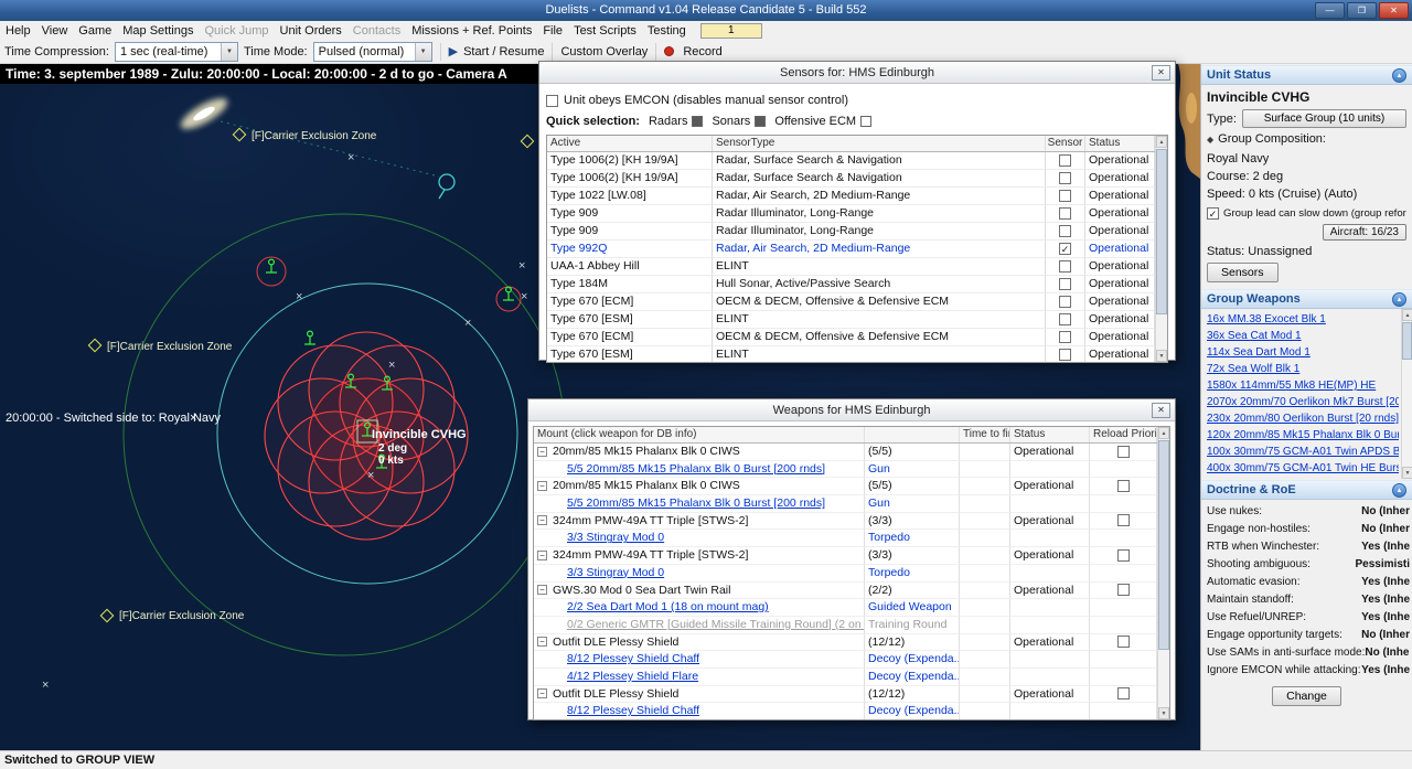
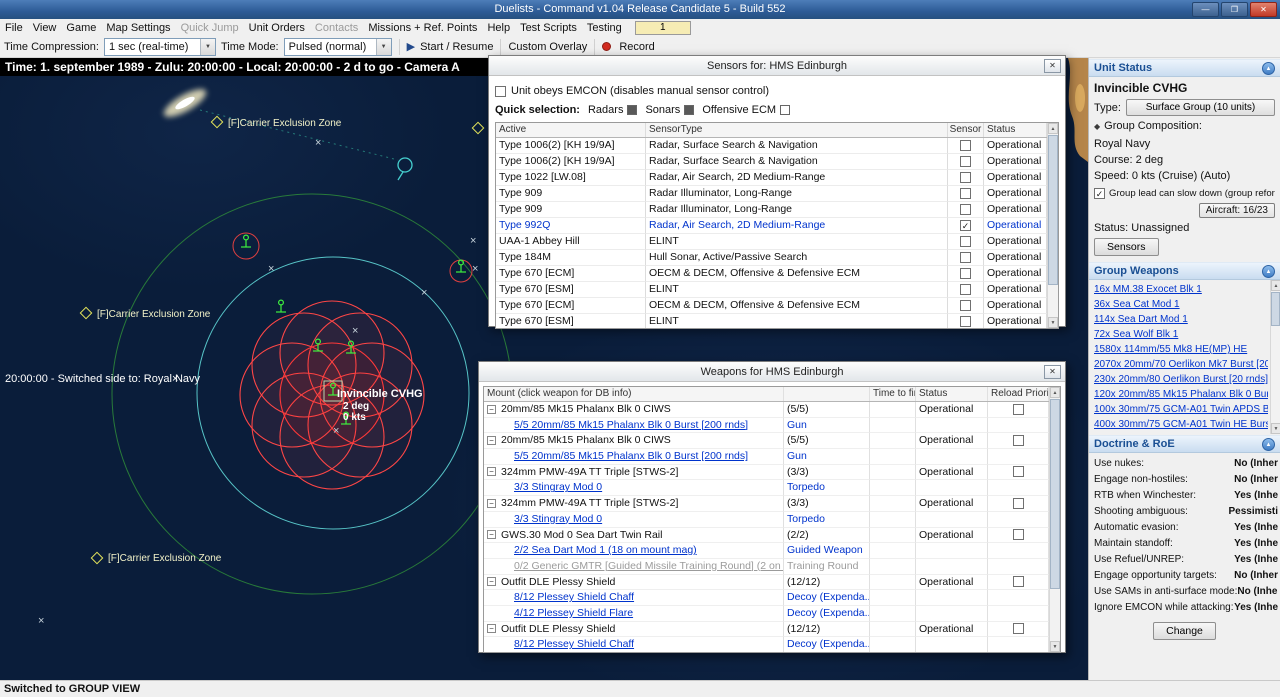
  Duelists - Command v1.04 Release Candidate 5 - Build 552
  —
  ❐
  ✕
- Help
+ File
  View
  Game
  Map Settings
  Quick Jump
  Unit Orders
  Contacts
  Missions + Ref. Points
- File
+ Help
  Test Scripts
  Testing
  1
  Time Compression:
  1 sec (real-time)
  Time Mode:
  Pulsed (normal)
  ▶
  Start / Resume
  Custom Overlay
  Record
- Time: 3. september 1989 - Zulu: 20:00:00 - Local: 20:00:00 - 2 d to go - Camera A
+ Time: 1. september 1989 - Zulu: 20:00:00 - Local: 20:00:00 - 2 d to go - Camera A
  ×
  ×
  ×
  ×
  ×
  ×
  ×
  ×
  [F]Carrier Exclusion Zone
  [F]Carrier Exclusion Zone
  [F]Carrier Exclusion Zone
  Invincible CVHG
  2 deg
  0 kts
  20:00:00 - Switched side to: Royal Navy
  ×
  Sensors for: HMS Edinburgh
  ✕
  Unit obeys EMCON (disables manual sensor control)
  Quick selection:
  Radars
  Sonars
  Offensive ECM
  Active
  SensorType
  Sensor
  Status
  Type 1006(2) [KH 19/9A]
  Radar, Surface Search & Navigation
  Operational
  Type 1006(2) [KH 19/9A]
  Radar, Surface Search & Navigation
  Operational
  Type 1022 [LW.08]
  Radar, Air Search, 2D Medium-Range
  Operational
  Type 909
  Radar Illuminator, Long-Range
  Operational
  Type 909
  Radar Illuminator, Long-Range
  Operational
  Type 992Q
  Radar, Air Search, 2D Medium-Range
  ✓
  Operational
  UAA-1 Abbey Hill
  ELINT
  Operational
  Type 184M
  Hull Sonar, Active/Passive Search
  Operational
  Type 670 [ECM]
  OECM & DECM, Offensive & Defensive ECM
  Operational
  Type 670 [ESM]
  ELINT
  Operational
  Type 670 [ECM]
  OECM & DECM, Offensive & Defensive ECM
  Operational
  Type 670 [ESM]
  ELINT
  Operational
  Weapons for HMS Edinburgh
  ✕
  Mount (click weapon for DB info)
  Time to fir
  Status
  Reload Priori
  − 20mm/85 Mk15 Phalanx Blk 0 CIWS
  (5/5)
  Operational
  5/5 20mm/85 Mk15 Phalanx Blk 0 Burst [200 rnds]
  Gun
  − 20mm/85 Mk15 Phalanx Blk 0 CIWS
  (5/5)
  Operational
  5/5 20mm/85 Mk15 Phalanx Blk 0 Burst [200 rnds]
  Gun
  − 324mm PMW-49A TT Triple [STWS-2]
  (3/3)
  Operational
  3/3 Stingray Mod 0
  Torpedo
  − 324mm PMW-49A TT Triple [STWS-2]
  (3/3)
  Operational
  3/3 Stingray Mod 0
  Torpedo
  − GWS.30 Mod 0 Sea Dart Twin Rail
  (2/2)
  Operational
  2/2 Sea Dart Mod 1 (18 on mount mag)
  Guided Weapon
  0/2 Generic GMTR [Guided Missile Training Round] (2 on
  Training Round
  − Outfit DLE Plessy Shield
  (12/12)
  Operational
  8/12 Plessey Shield Chaff
  Decoy (Expenda..
  4/12 Plessey Shield Flare
  Decoy (Expenda..
  − Outfit DLE Plessy Shield
  (12/12)
  Operational
  8/12 Plessey Shield Chaff
  Decoy (Expenda..
  Unit Status
  Invincible CVHG
  Type:
  Surface Group (10 units)
  ◆
  Group Composition:
  Royal Navy
  Course: 2 deg
  Speed: 0 kts (Cruise) (Auto)
  ✓
  Group lead can slow down (group refor
  Aircraft: 16/23
  Status: Unassigned
  Sensors
  Group Weapons
  16x MM.38 Exocet Blk 1
  36x Sea Cat Mod 1
  114x Sea Dart Mod 1
  72x Sea Wolf Blk 1
  1580x 114mm/55 Mk8 HE(MP) HE
  2070x 20mm/70 Oerlikon Mk7 Burst [20
  230x 20mm/80 Oerlikon Burst [20 rnds]
  120x 20mm/85 Mk15 Phalanx Blk 0 Bur
  100x 30mm/75 GCM-A01 Twin APDS B
  400x 30mm/75 GCM-A01 Twin HE Bur
  Doctrine & RoE
  Use nukes:
  No (Inher
  Engage non-hostiles:
  No (Inher
  RTB when Winchester:
  Yes (Inhe
  Shooting ambiguous:
  Pessimisti
  Automatic evasion:
  Yes (Inhe
  Maintain standoff:
  Yes (Inhe
  Use Refuel/UNREP:
  Yes (Inhe
  Engage opportunity targets:
  No (Inher
  Use SAMs in anti-surface mode:
  No (Inhe
  Ignore EMCON while attacking:
  Yes (Inhe
  Change
  Switched to GROUP VIEW
